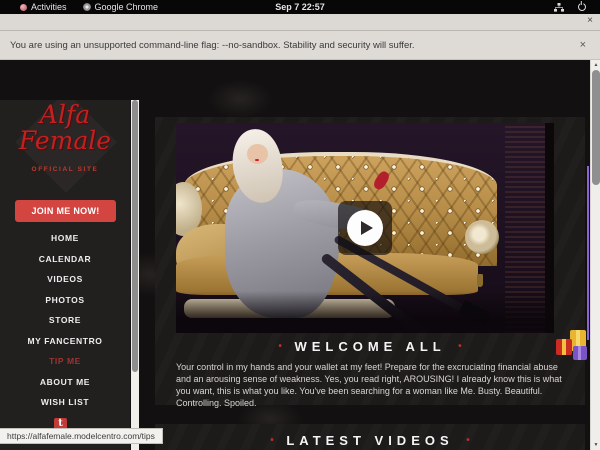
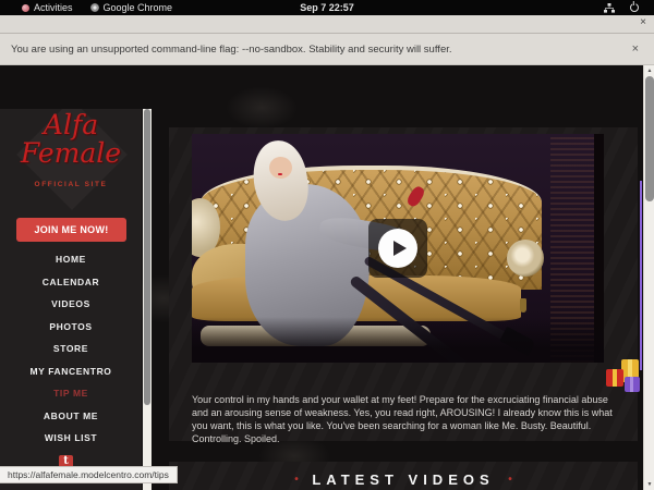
  Activities
  Google Chrome
  Sep 7 22:57
  ×
  You are using an unsupported command-line flag: --no-sandbox. Stability and security will suffer.
  ×
  Alfa
  Female
  JOIN ME NOW!
  HOME
  CALENDAR
  VIDEOS
  PHOTOS
  STORE
  MY FANCENTRO
  TIP ME
  ABOUT ME
  WISH LIST
  t
- • WELCOME ALL •
  Your control in my hands and your wallet at my feet! Prepare for the excruciating financial abuse and an arousing sense of weakness. Yes, you read right, AROUSING! I already know this is what you want, this is what you like. You've been searching for a woman like Me. Busty. Beautiful. Controlling. Spoiled.
  • LATEST VIDEOS •
  https://alfafemale.modelcentro.com/tips
